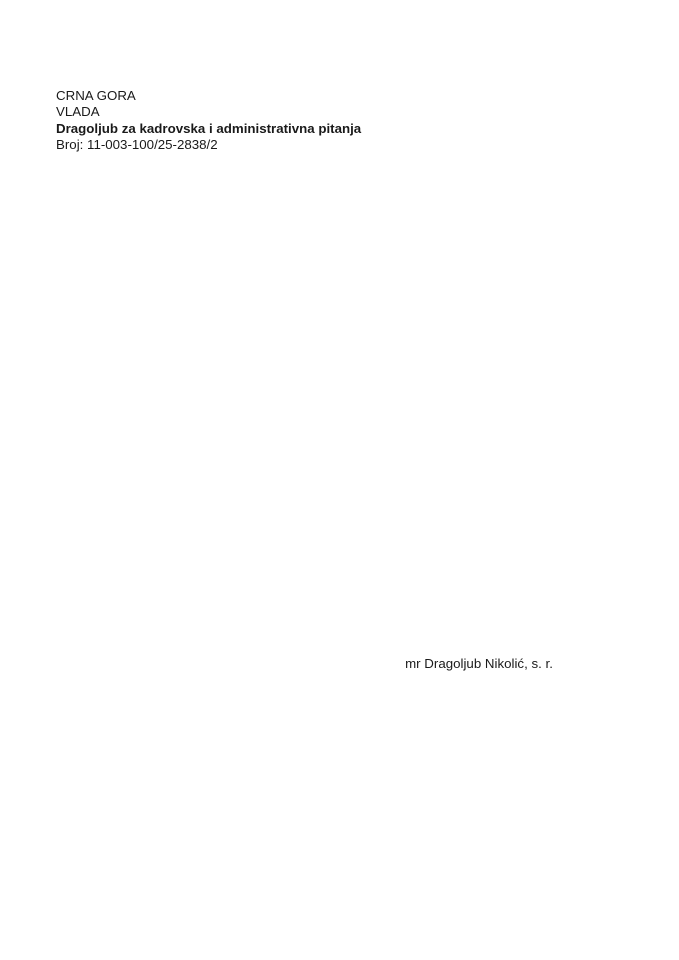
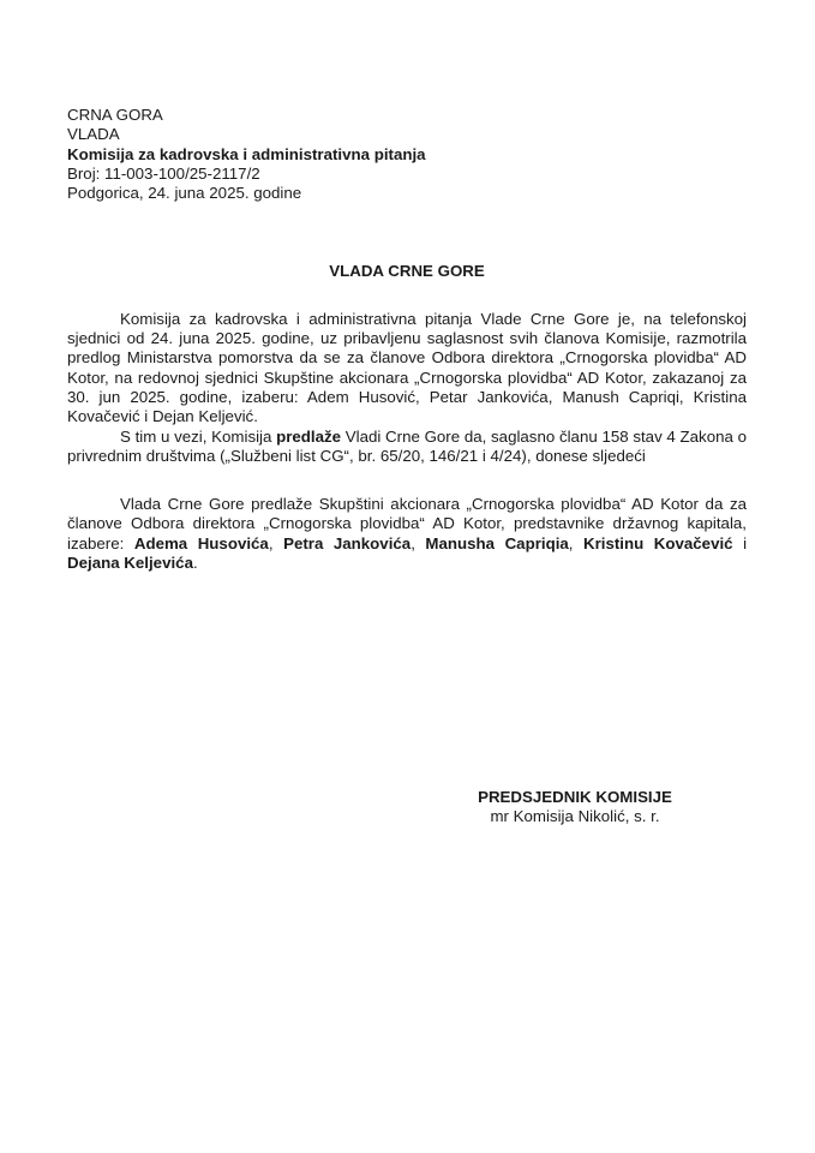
  CRNA GORA
  VLADA
- Dragoljub za kadrovska i administrativna pitanja
+ Komisija za kadrovska i administrativna pitanja
- Broj: 11-003-100/25-2838/2
+ Broj: 11-003-100/25-2117/2
+ Podgorica, 24. juna 2025. godine
+ VLADA CRNE GORE
+ Komisija za kadrovska i administrativna pitanja Vlade Crne Gore je, na telefonskoj sjednici od 24. juna 2025. godine, uz pribavljenu saglasnost svih članova Komisije, razmotrila predlog Ministarstva pomorstva da se za članove Odbora direktora „Crnogorska plovidba“ AD Kotor, na redovnoj sjednici Skupštine akcionara „Crnogorska plovidba“ AD Kotor, zakazanoj za 30. jun 2025. godine, izaberu: Adem Husović, Petar Jankovića, Manush Capriqi, Kristina Kovačević i Dejan Keljević.
+ S tim u vezi, Komisija predlaže Vladi Crne Gore da, saglasno članu 158 stav 4 Zakona o privrednim društvima („Službeni list CG“, br. 65/20, 146/21 i 4/24), donese sljedeći
+ Vlada Crne Gore predlaže Skupštini akcionara „Crnogorska plovidba“ AD Kotor da za članove Odbora direktora „Crnogorska plovidba“ AD Kotor, predstavnike državnog kapitala, izabere: Adema Husovića, Petra Jankovića, Manusha Capriqia, Kristinu Kovačević i Dejana Keljevića.
+ PREDSJEDNIK KOMISIJE
- mr Dragoljub Nikolić, s. r.
+ mr Komisija Nikolić, s. r.
